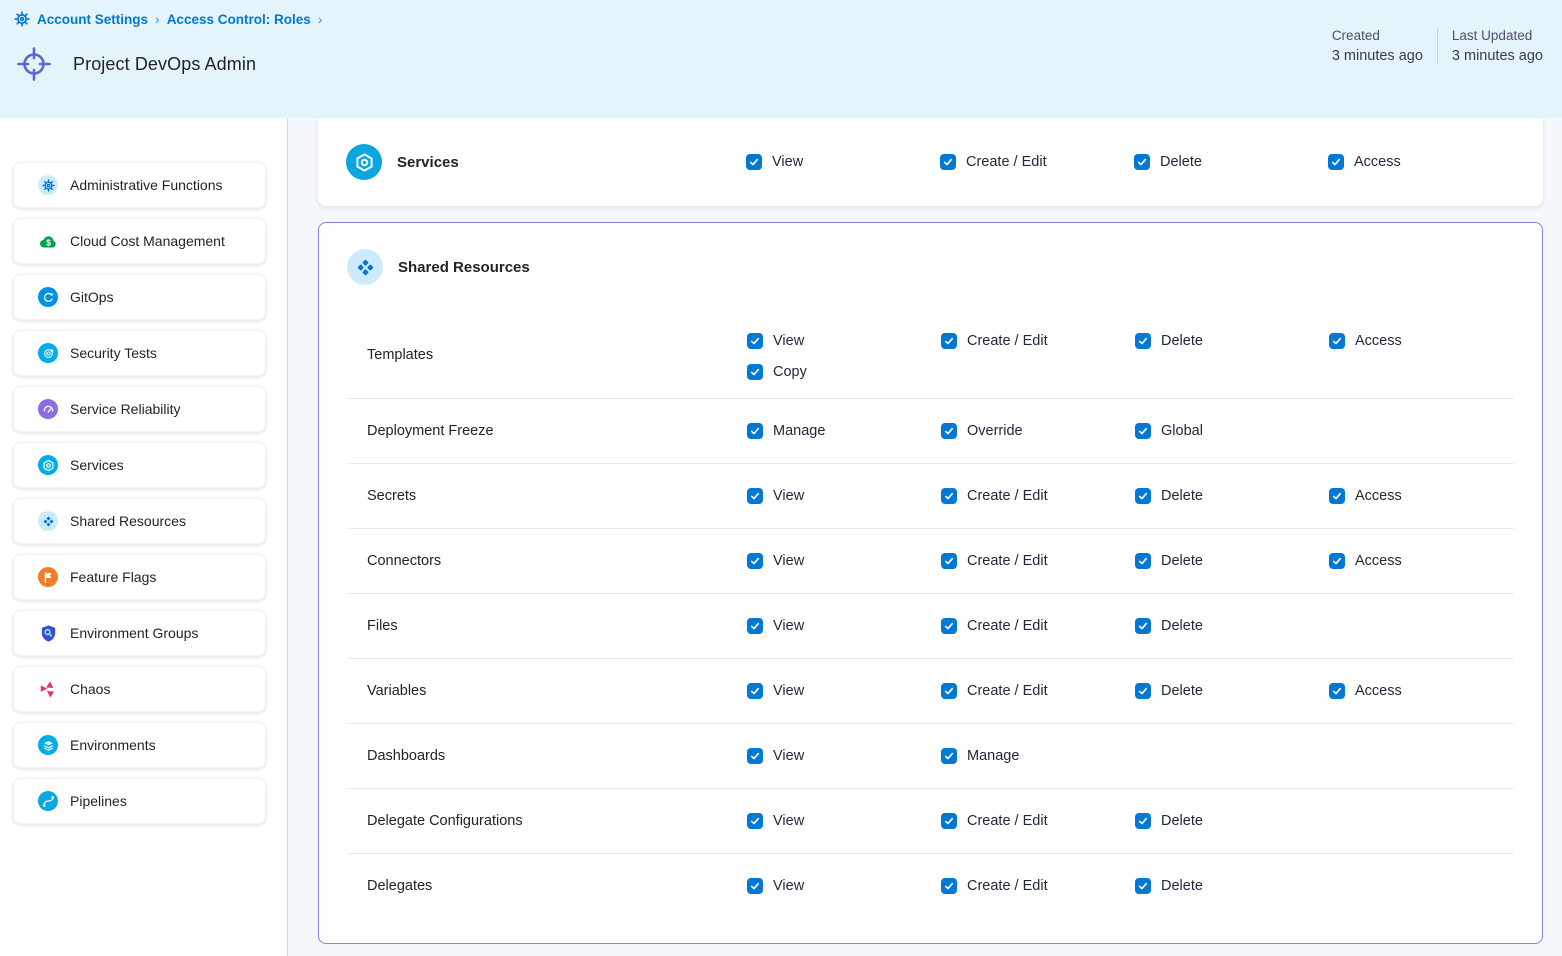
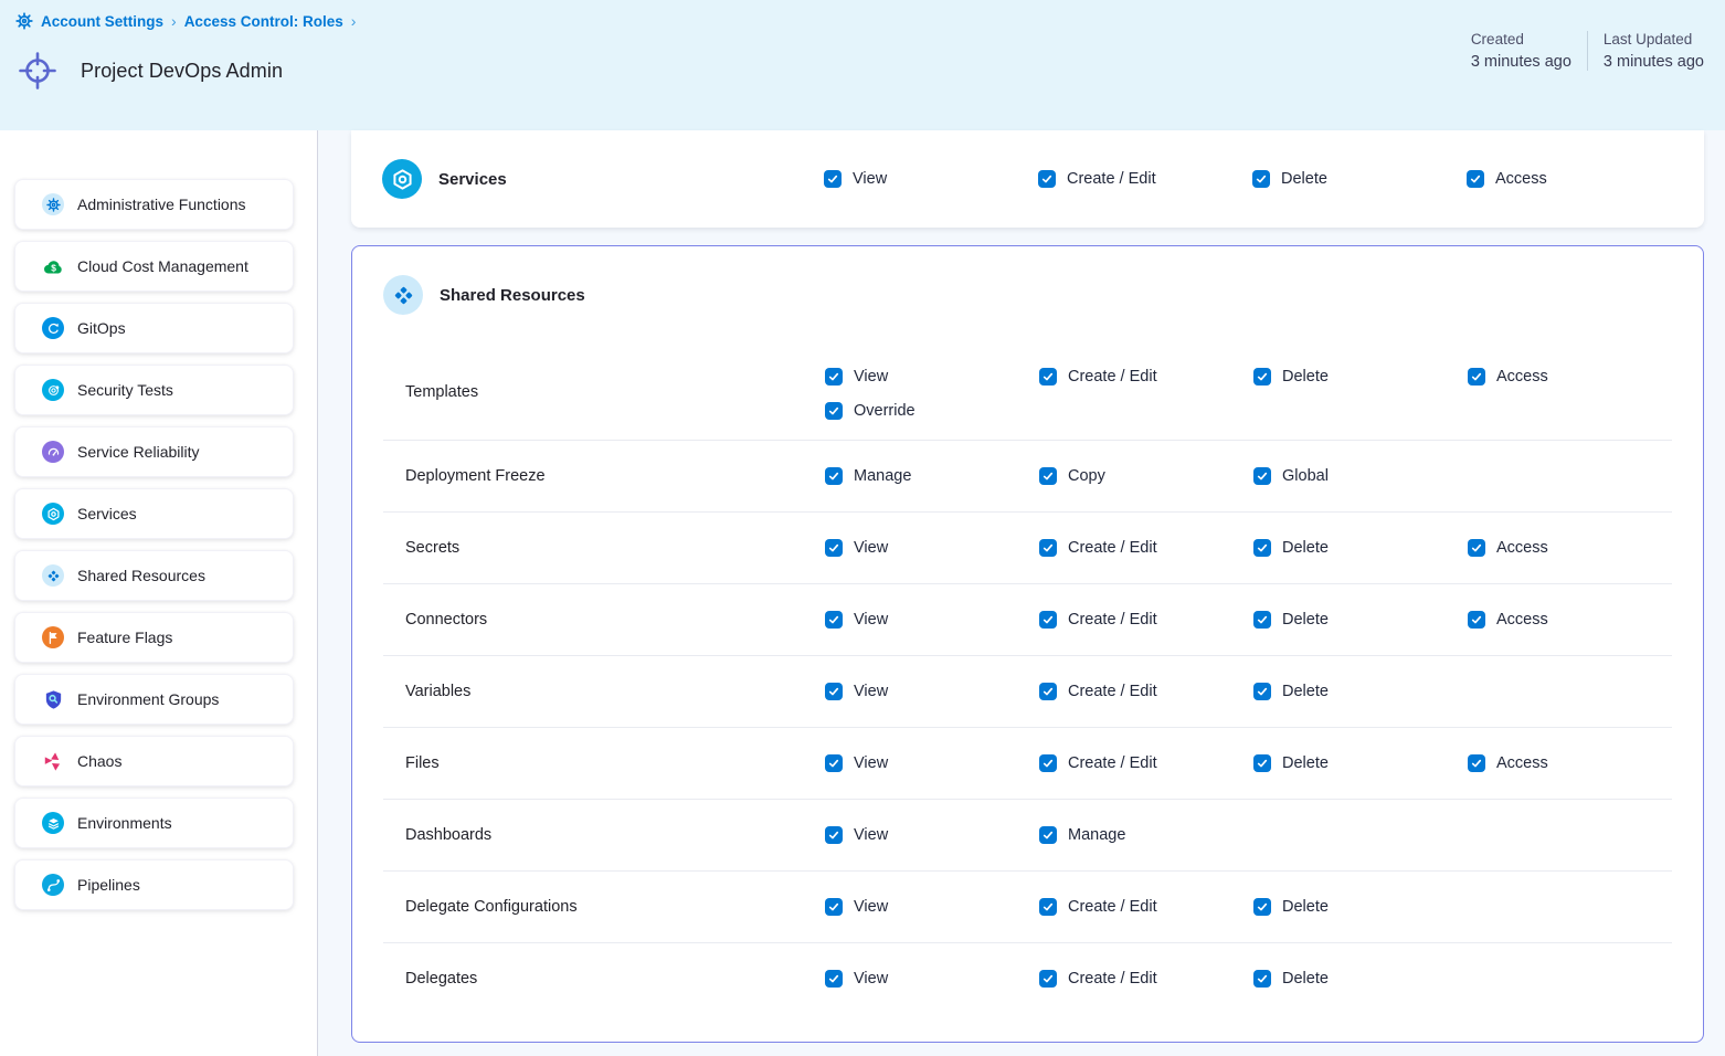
  Account Settings
  ›
  Access Control: Roles
  ›
  Project DevOps Admin
  Created
  3 minutes ago
  Last Updated
  3 minutes ago
  Administrative Functions
  $
  Cloud Cost Management
  GitOps
  Security Tests
  Service Reliability
  Services
  Shared Resources
  Feature Flags
  Environment Groups
  Chaos
  Environments
  Pipelines
  Services
  View
  Create / Edit
  Delete
  Access
  Shared Resources
  Templates
  View
- Copy
+ Override
  Create / Edit
  Delete
  Access
  Deployment Freeze
  Manage
- Override
+ Copy
  Global
  Secrets
  View
  Create / Edit
  Delete
  Access
  Connectors
  View
  Create / Edit
  Delete
  Access
- Files
+ Variables
  View
  Create / Edit
  Delete
- Variables
+ Files
  View
  Create / Edit
  Delete
  Access
  Dashboards
  View
  Manage
  Delegate Configurations
  View
  Create / Edit
  Delete
  Delegates
  View
  Create / Edit
  Delete
